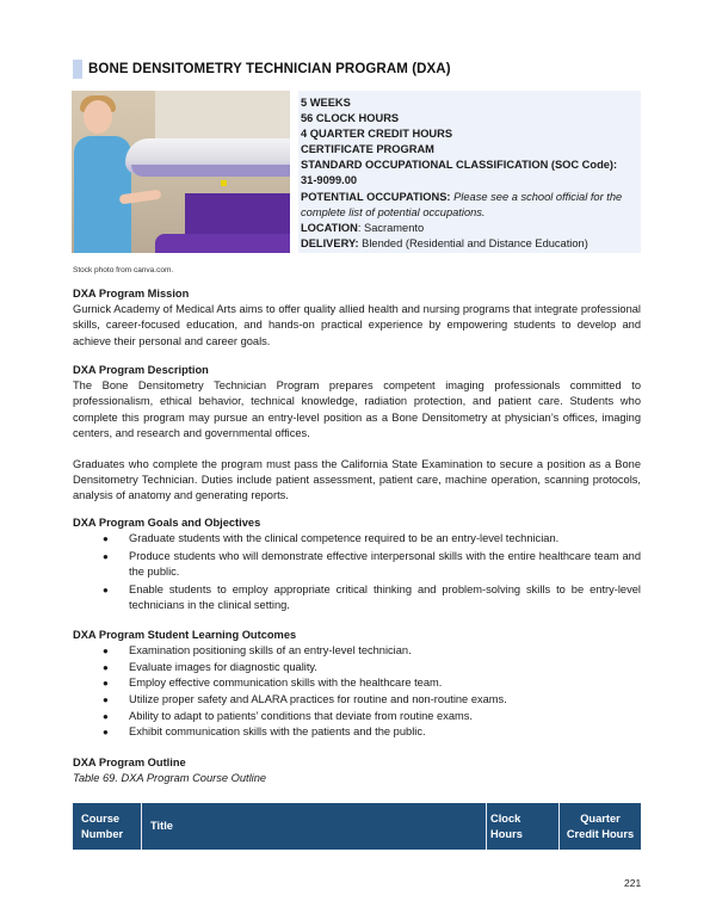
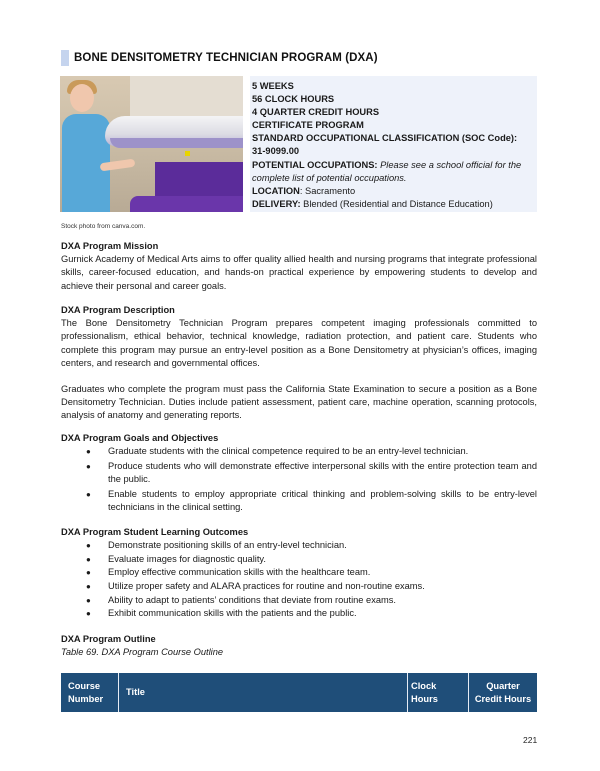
  BONE DENSITOMETRY TECHNICIAN PROGRAM (DXA)
  5 WEEKS
  56 CLOCK HOURS
  4 QUARTER CREDIT HOURS
  CERTIFICATE PROGRAM
  STANDARD OCCUPATIONAL CLASSIFICATION (SOC Code):
  31-9099.00
  POTENTIAL OCCUPATIONS: Please see a school official for the complete list of potential occupations.
  LOCATION: Sacramento
  DELIVERY: Blended (Residential and Distance Education)
  DXA Program Mission
  Gurnick Academy of Medical Arts aims to offer quality allied health and nursing programs that integrate professional skills, career-focused education, and hands-on practical experience by empowering students to develop and achieve their personal and career goals.
  DXA Program Description
  The Bone Densitometry Technician Program prepares competent imaging professionals committed to professionalism, ethical behavior, technical knowledge, radiation protection, and patient care. Students who complete this program may pursue an entry-level position as a Bone Densitometry at physician’s offices, imaging centers, and research and governmental offices.
  Graduates who complete the program must pass the California State Examination to secure a position as a Bone Densitometry Technician. Duties include patient assessment, patient care, machine operation, scanning protocols, analysis of anatomy and generating reports.
  DXA Program Goals and Objectives
  Graduate students with the clinical competence required to be an entry-level technician.
- Produce students who will demonstrate effective interpersonal skills with the entire healthcare team and the public.
+ Produce students who will demonstrate effective interpersonal skills with the entire protection team and the public.
  Enable students to employ appropriate critical thinking and problem-solving skills to be entry-level technicians in the clinical setting.
  DXA Program Student Learning Outcomes
- Examination positioning skills of an entry-level technician.
+ Demonstrate positioning skills of an entry-level technician.
  Evaluate images for diagnostic quality.
  Employ effective communication skills with the healthcare team.
  Utilize proper safety and ALARA practices for routine and non-routine exams.
  Ability to adapt to patients’ conditions that deviate from routine exams.
  Exhibit communication skills with the patients and the public.
  DXA Program Outline
  Table 69. DXA Program Course Outline
  Course Number
  Title
  Clock Hours
  Quarter Credit Hours
  221
